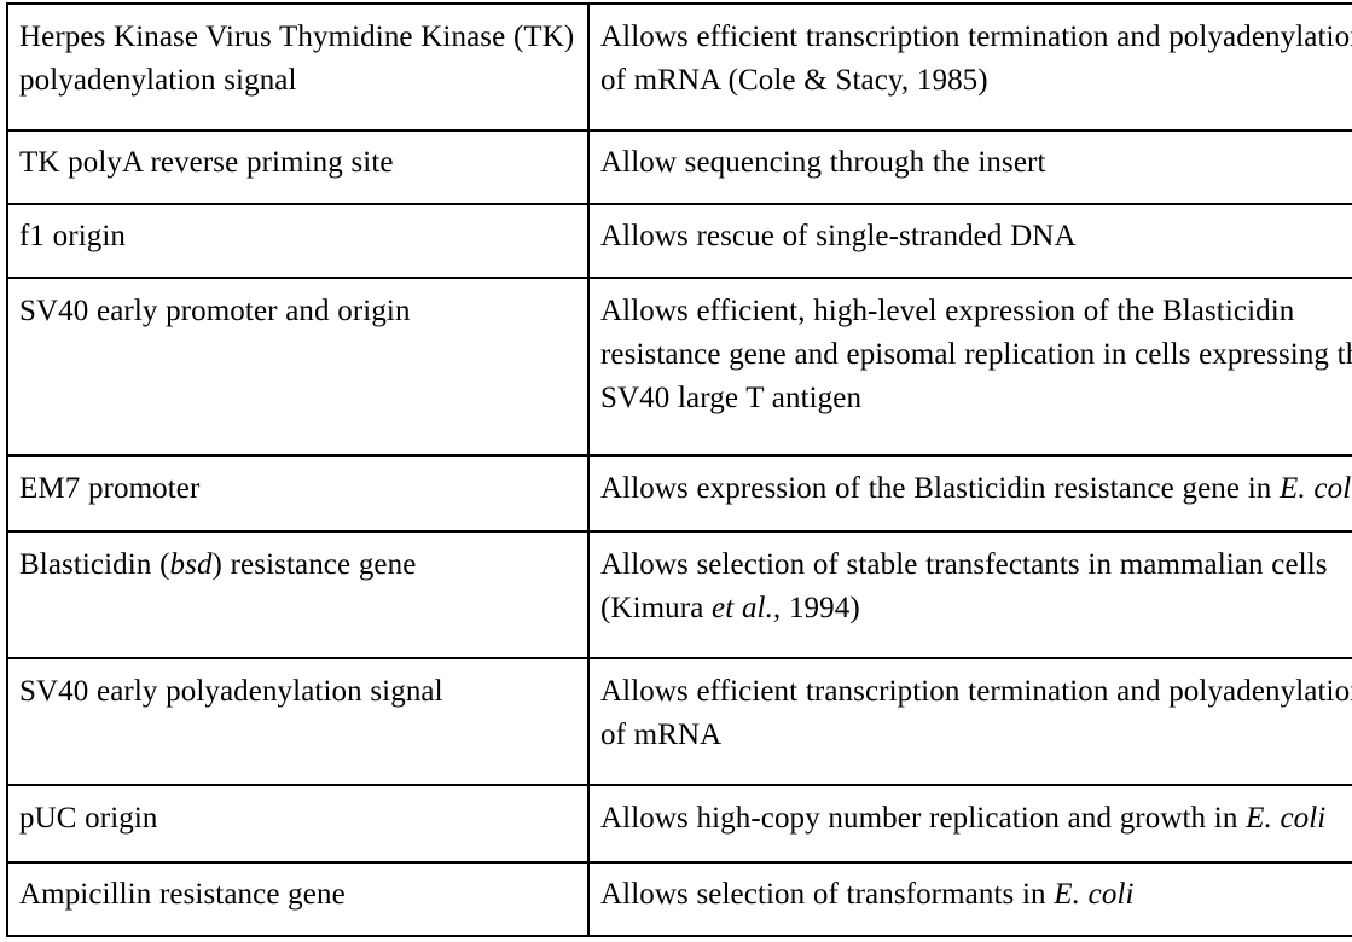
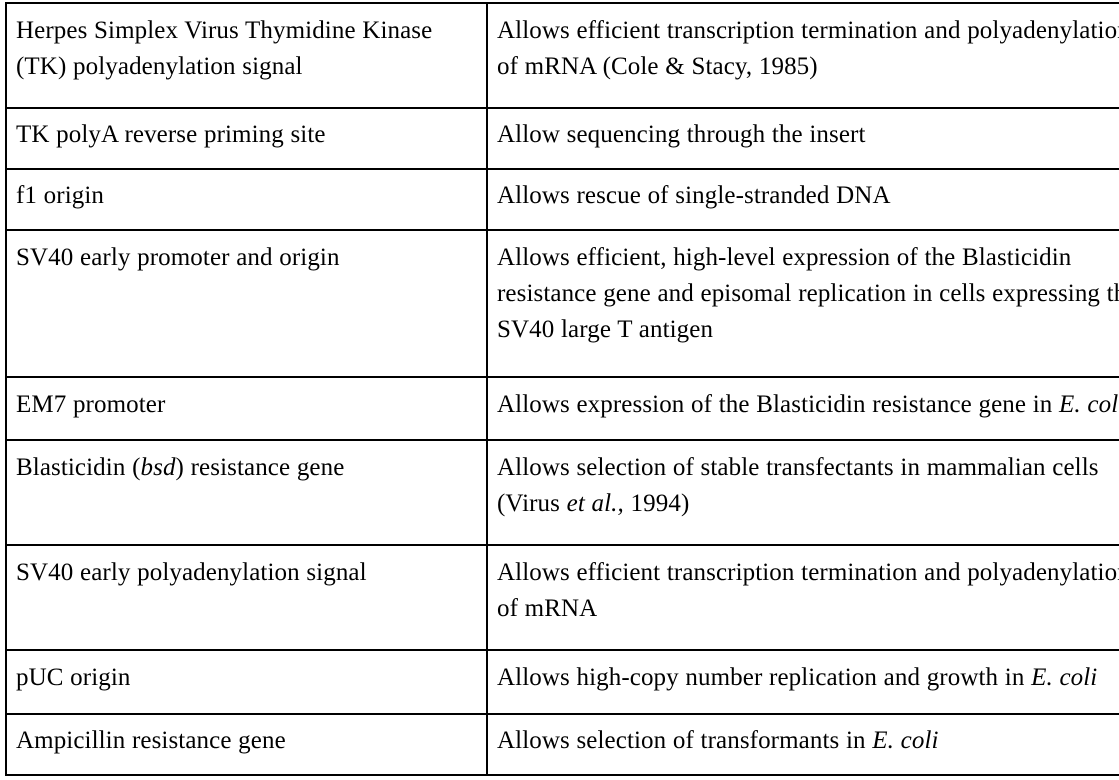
- Herpes Kinase Virus Thymidine Kinase (TK) polyadenylation signal	Allows efficient transcription termination and polyadenylatio of mRNA (Cole & Stacy, 1985)
+ Herpes Simplex Virus Thymidine Kinase (TK) polyadenylation signal	Allows efficient transcription termination and polyadenylatio of mRNA (Cole & Stacy, 1985)
  TK polyA reverse priming site	Allow sequencing through the insert
  f1 origin	Allows rescue of single-stranded DNA
  SV40 early promoter and origin	Allows efficient, high-level expression of the Blasticidin resistance gene and episomal replication in cells expressing t SV40 large T antigen
  EM7 promoter	Allows expression of the Blasticidin resistance gene in E. col
- Blasticidin (bsd) resistance gene	Allows selection of stable transfectants in mammalian cells (Kimura et al., 1994)
+ Blasticidin (bsd) resistance gene	Allows selection of stable transfectants in mammalian cells (Virus et al., 1994)
  SV40 early polyadenylation signal	Allows efficient transcription termination and polyadenylatio of mRNA
  pUC origin	Allows high-copy number replication and growth in E. coli
  Ampicillin resistance gene	Allows selection of transformants in E. coli
